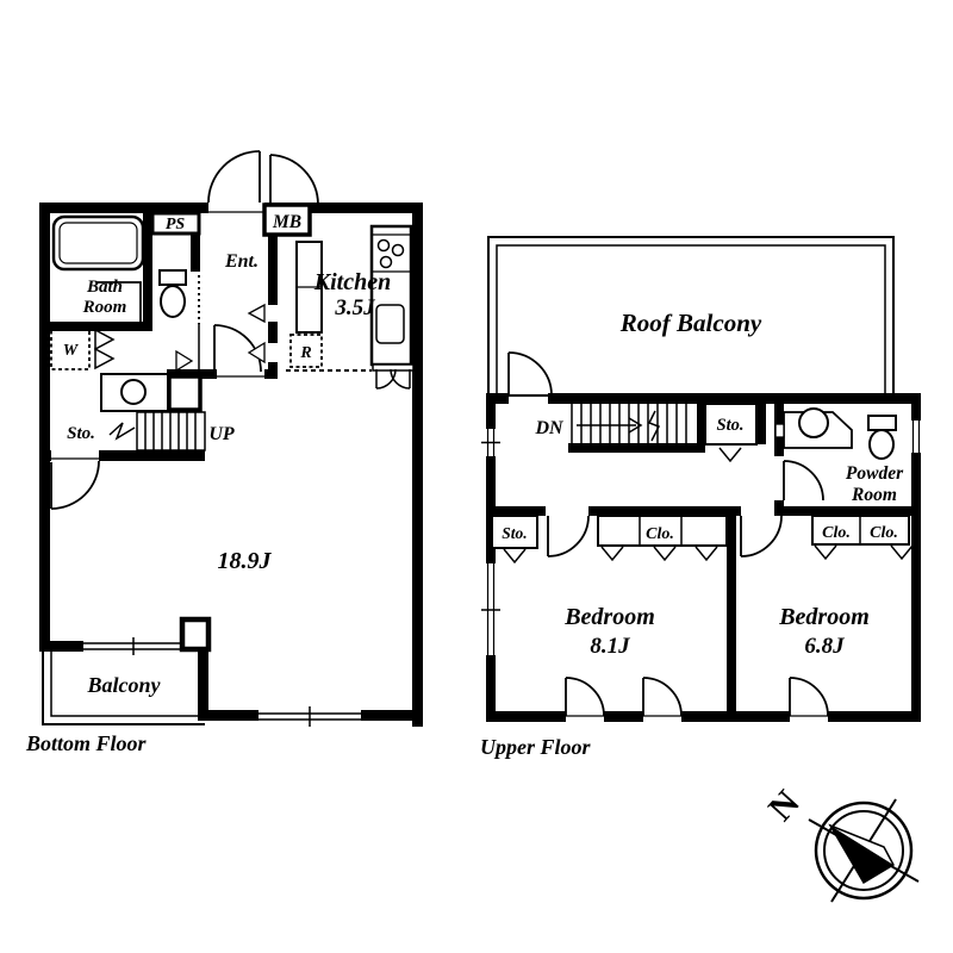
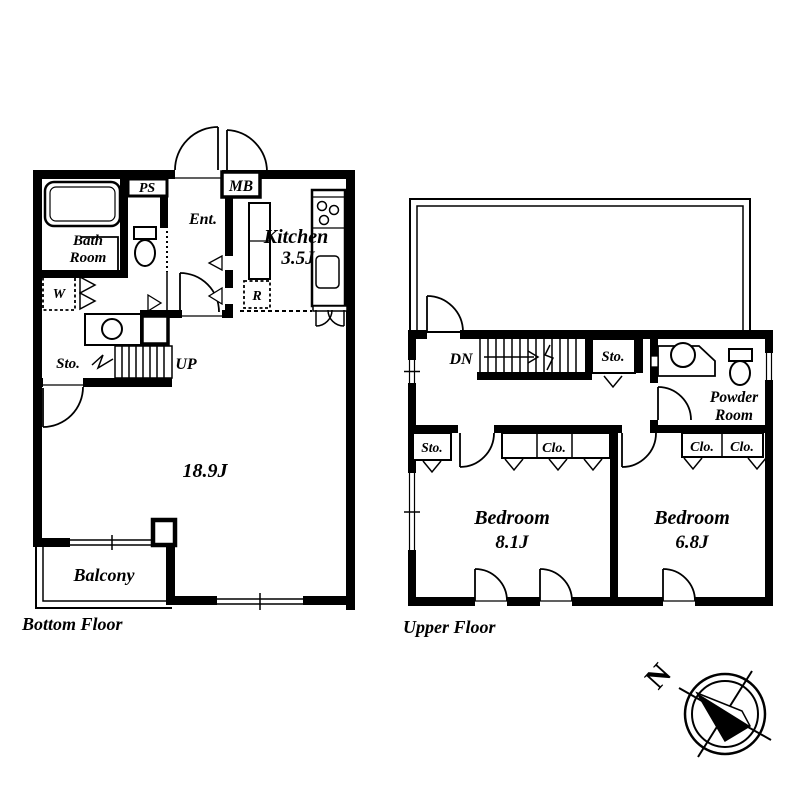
  Bath
  Room
  PS
  MB
  Ent.
  Kitchen
  3.5J
  W
  R
  Sto.
  UP
  18.9J
  Balcony
  Bottom Floor
- Roof Balcony
  DN
  Sto.
  Powder
  Room
  Sto.
  Clo.
  Clo.
  Clo.
  Bedroom
  8.1J
  Bedroom
  6.8J
  Upper Floor
